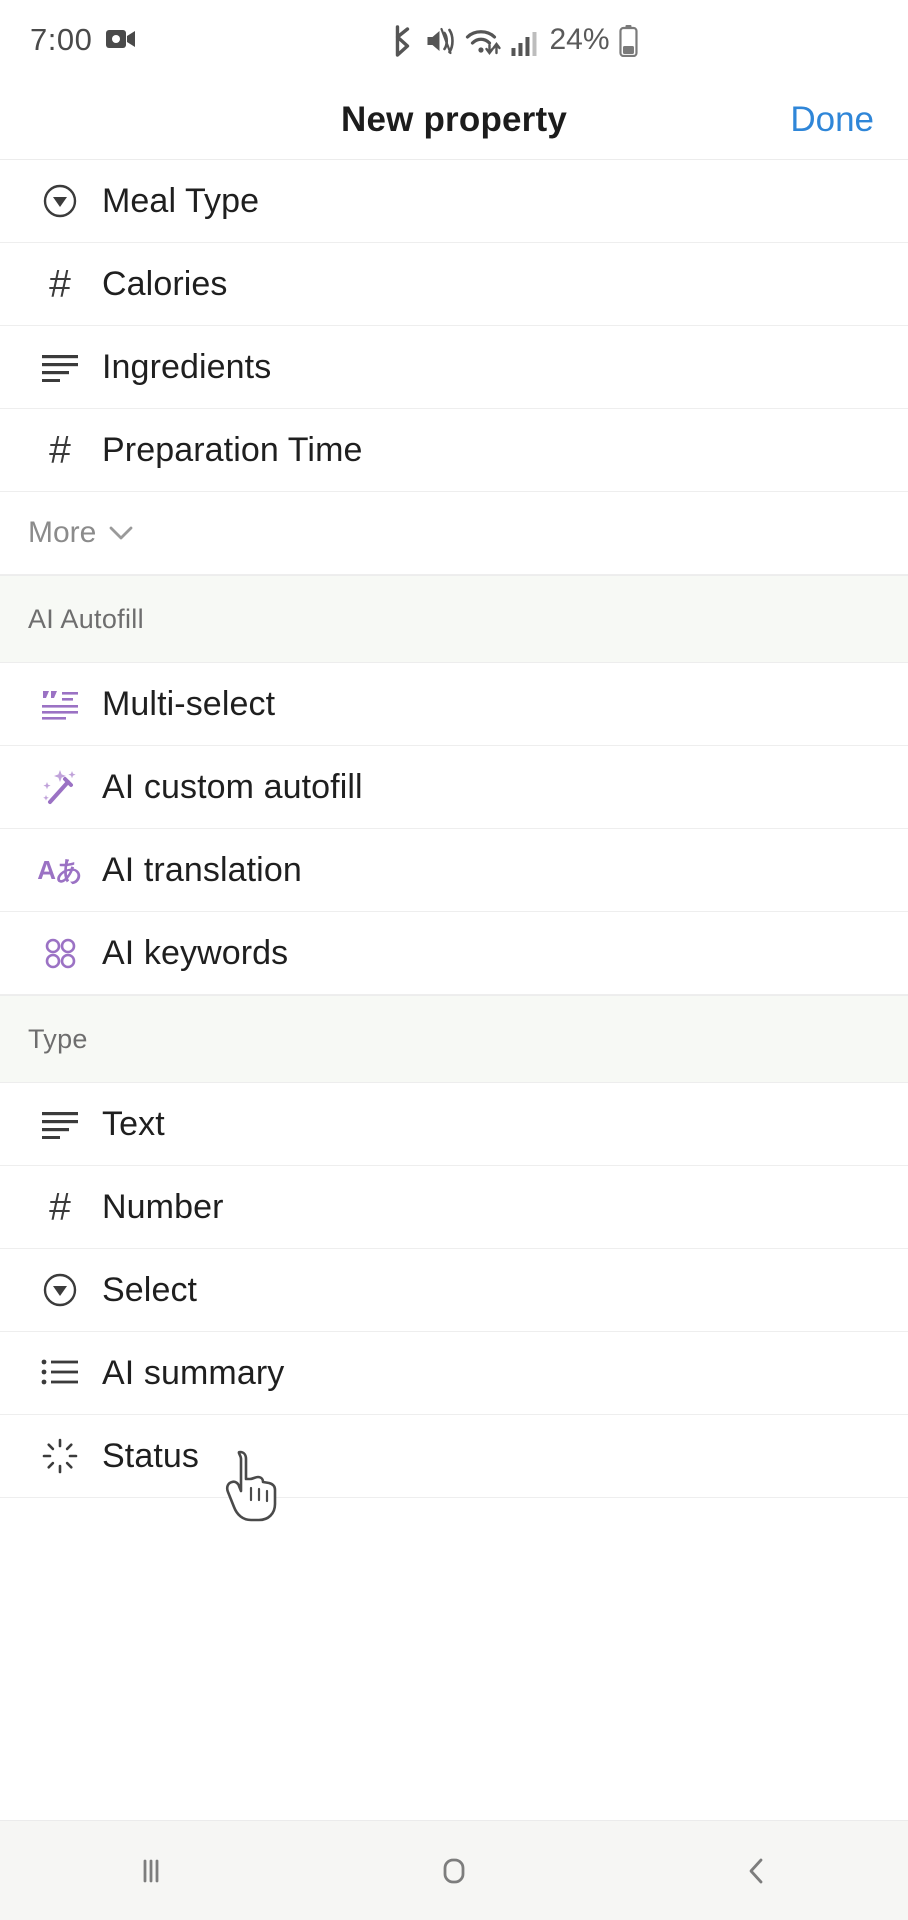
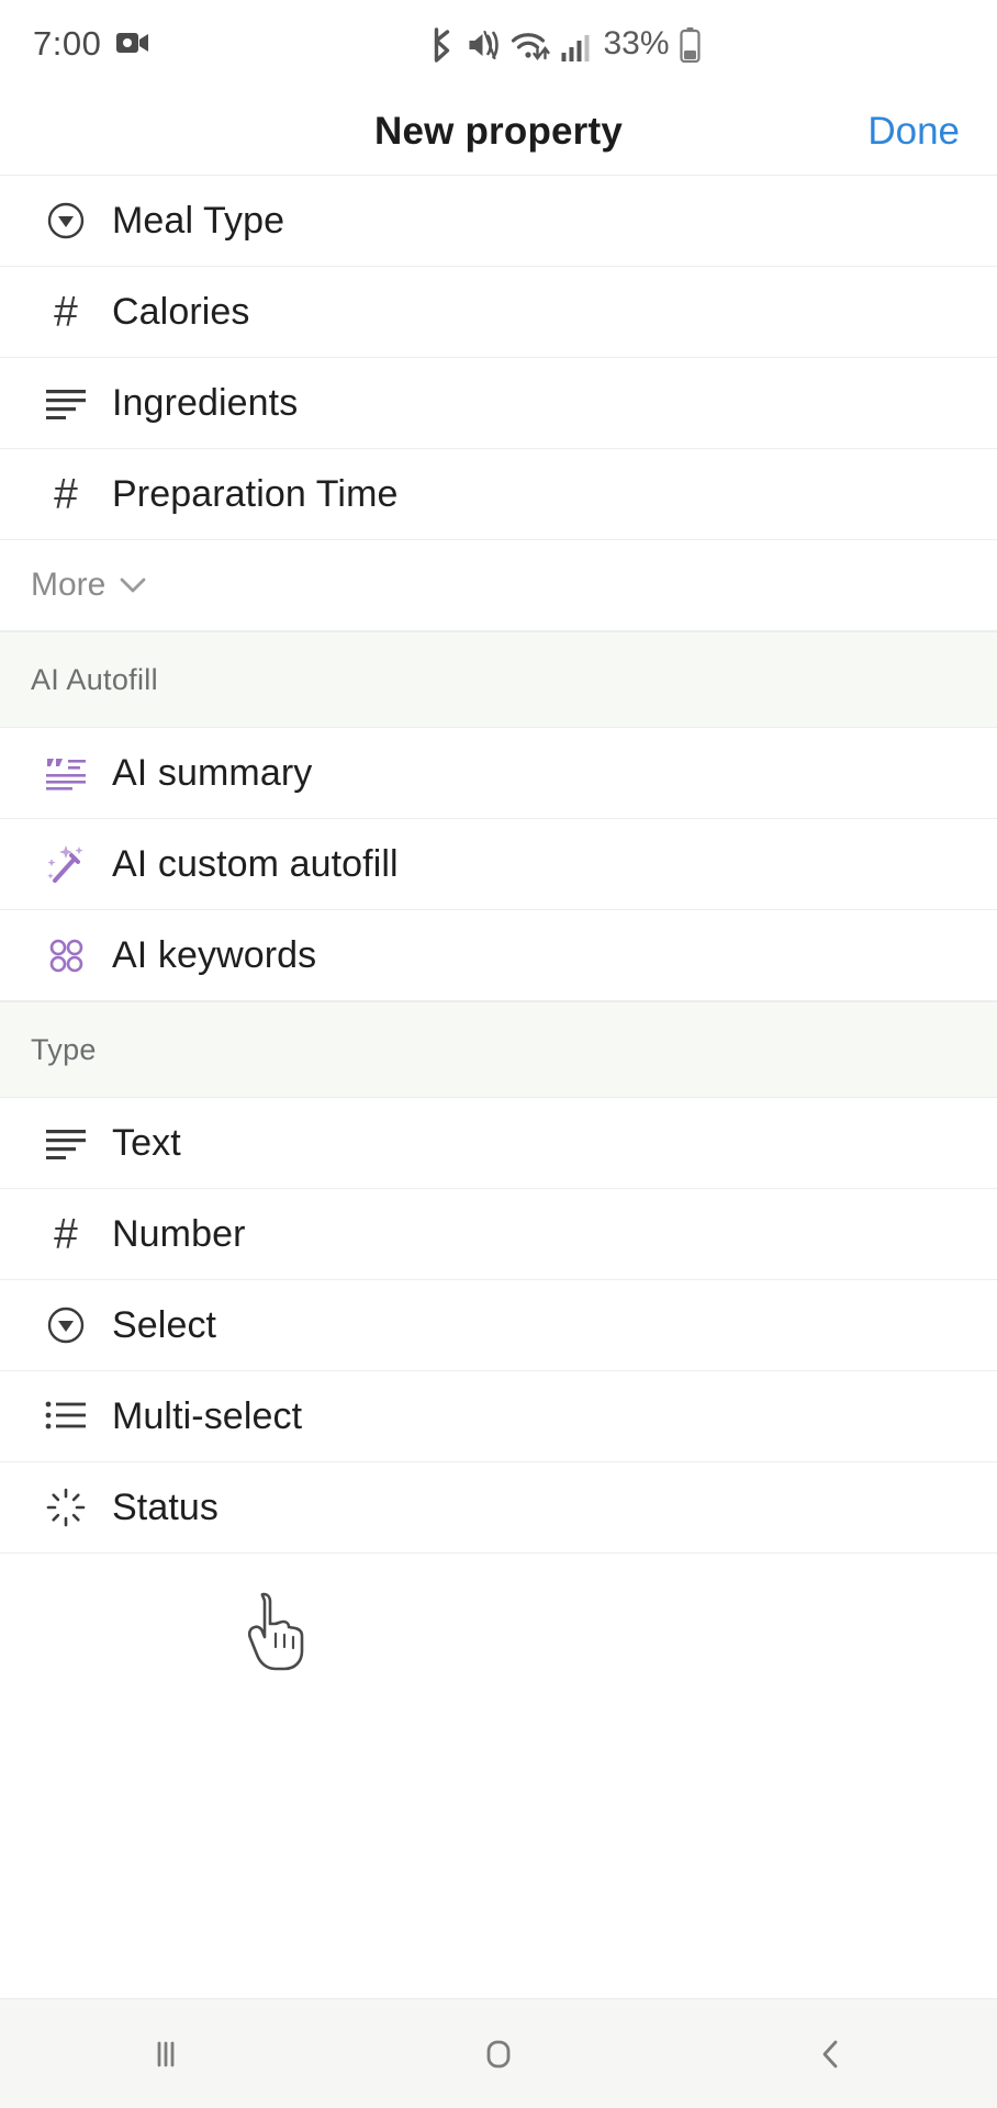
  7:00
- 24%
+ 33%
  New property
  Done
  Meal Type
  #
  Calories
  Ingredients
  #
  Preparation Time
  More
  AI Autofill
- Multi-select
+ AI summary
  AI custom autofill
- Aあ
- AI translation
  AI keywords
  Type
  Text
  #
  Number
  Select
- AI summary
+ Multi-select
  Status
